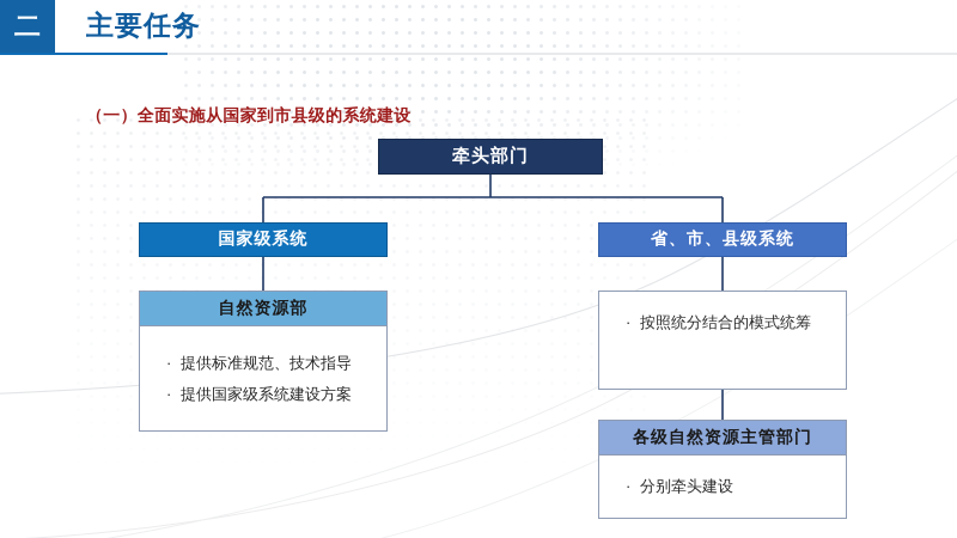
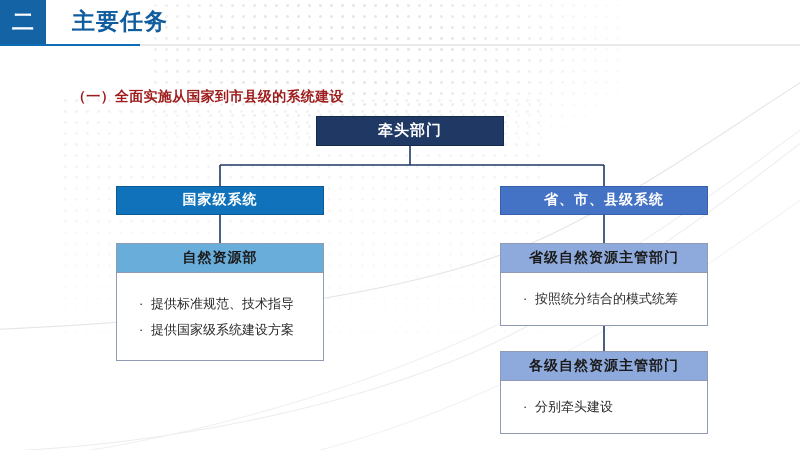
  二
  主要任务
  （一）全面实施从国家到市县级的系统建设
  牵头部门
  国家级系统
  省、市、县级系统
  自然资源部
  ·
  提供标准规范、技术指导
  ·
  提供国家级系统建设方案
+ 省级自然资源主管部门
  ·
  按照统分结合的模式统筹
  各级自然资源主管部门
  ·
  分别牵头建设
